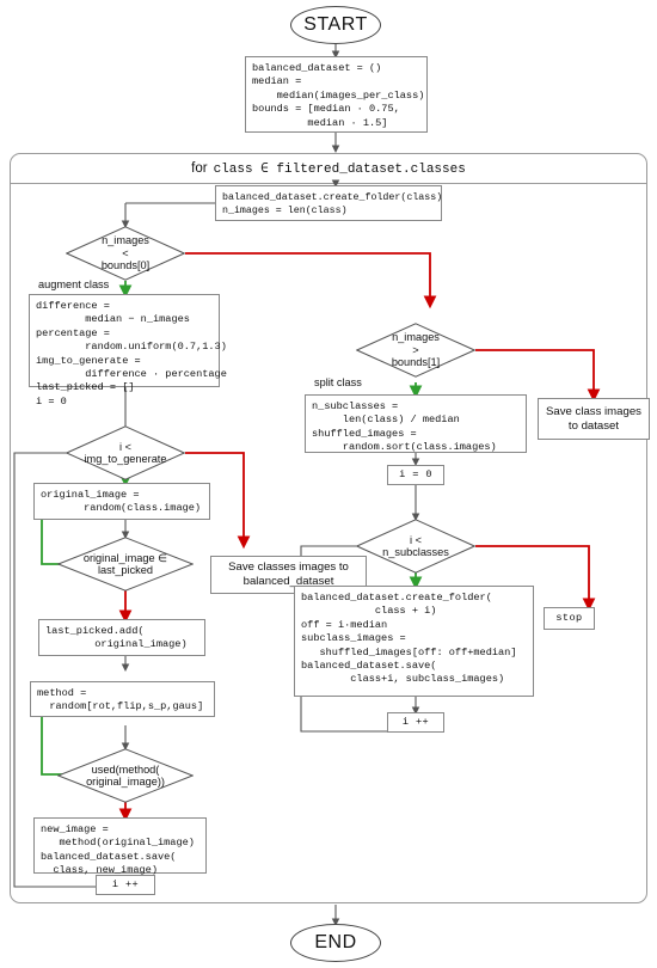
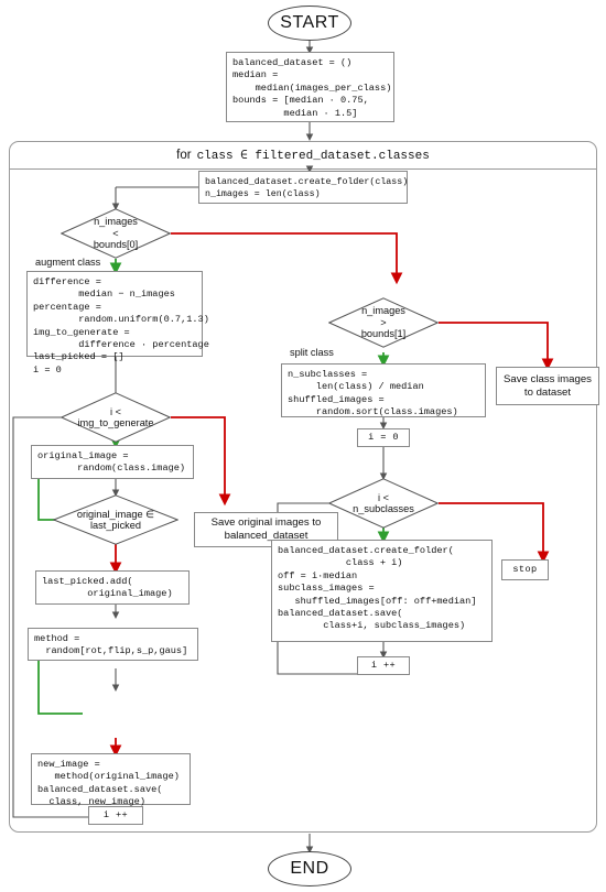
  for
  class ∈ filtered_dataset.classes
  START
  END
  balanced_dataset = ()
  median =
  median(images_per_class)
  bounds = [median · 0.75,
  median · 1.5]
  balanced_dataset.create_folder(class)
  n_images = len(class)
  difference =
  median − n_images
  percentage =
  random.uniform(0.7,1.3)
  img_to_generate =
  difference · percentage
  last_picked = []
  i = 0
  original_image =
  random(class.image)
  last_picked.add(
  original_image)
  method =
  random[rot,flip,s_p,gaus]
  new_image =
  method(original_image)
  balanced_dataset.save(
  class, new_image)
  i ++
- Save classes images to balanced_dataset
+ Save original images to balanced_dataset
  n_subclasses =
  len(class) / median
  shuffled_images =
  random.sort(class.images)
  i = 0
  balanced_dataset.create_folder(
  class + i)
  off = i·median
  subclass_images =
  shuffled_images[off: off+median]
  balanced_dataset.save(
  class+i, subclass_images)
  i ++
  Save class images to dataset
  stop
  n_images
  <
  bounds[0]
  n_images
  >
  bounds[1]
  i <
  img_to_generate
  original_image ∈
  last_picked
- used(method(
- original_image))
  i <
  n_subclasses
  augment class
  split class
